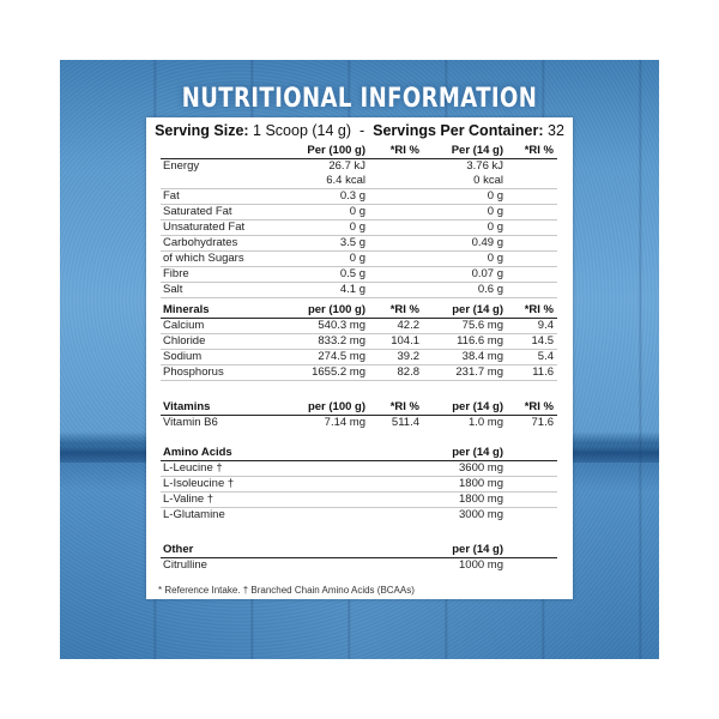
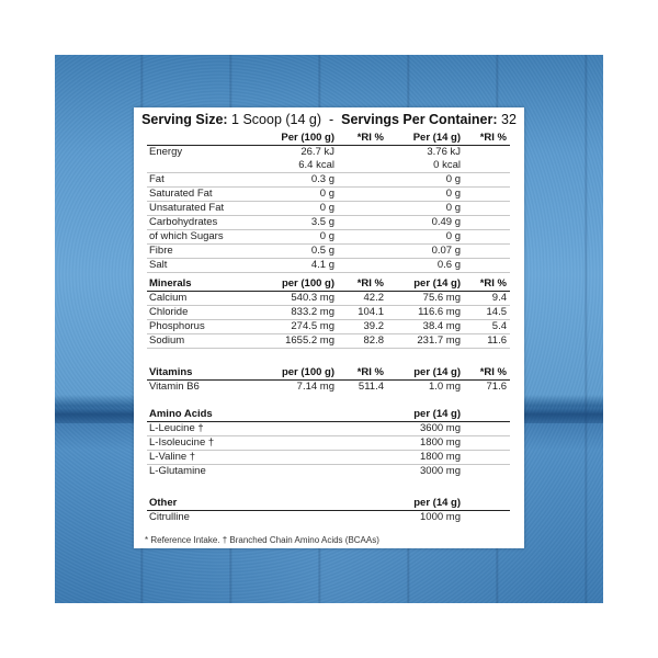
- NUTRITIONAL INFORMATION
  Serving Size: 1 Scoop (14 g) - Servings Per Container: 32
  Per (100 g)
  *RI %
  Per (14 g)
  *RI %
  Energy
  26.7 kJ
  3.76 kJ
  6.4 kcal
  0 kcal
  Fat
  0.3 g
  0 g
  Saturated Fat
  0 g
  0 g
  Unsaturated Fat
  0 g
  0 g
  Carbohydrates
  3.5 g
  0.49 g
  of which Sugars
  0 g
  0 g
  Fibre
  0.5 g
  0.07 g
  Salt
  4.1 g
  0.6 g
  Minerals
  per (100 g)
  *RI %
  per (14 g)
  *RI %
  Calcium
  540.3 mg
  42.2
  75.6 mg
  9.4
  Chloride
  833.2 mg
  104.1
  116.6 mg
  14.5
- Sodium
+ Phosphorus
  274.5 mg
  39.2
  38.4 mg
  5.4
- Phosphorus
+ Sodium
  1655.2 mg
  82.8
  231.7 mg
  11.6
  Vitamins
  per (100 g)
  *RI %
  per (14 g)
  *RI %
  Vitamin B6
  7.14 mg
  511.4
  1.0 mg
  71.6
  Amino Acids
  per (14 g)
  L-Leucine †
  3600 mg
  L-Isoleucine †
  1800 mg
  L-Valine †
  1800 mg
  L-Glutamine
  3000 mg
  Other
  per (14 g)
  Citrulline
  1000 mg
  * Reference Intake. † Branched Chain Amino Acids (BCAAs)
